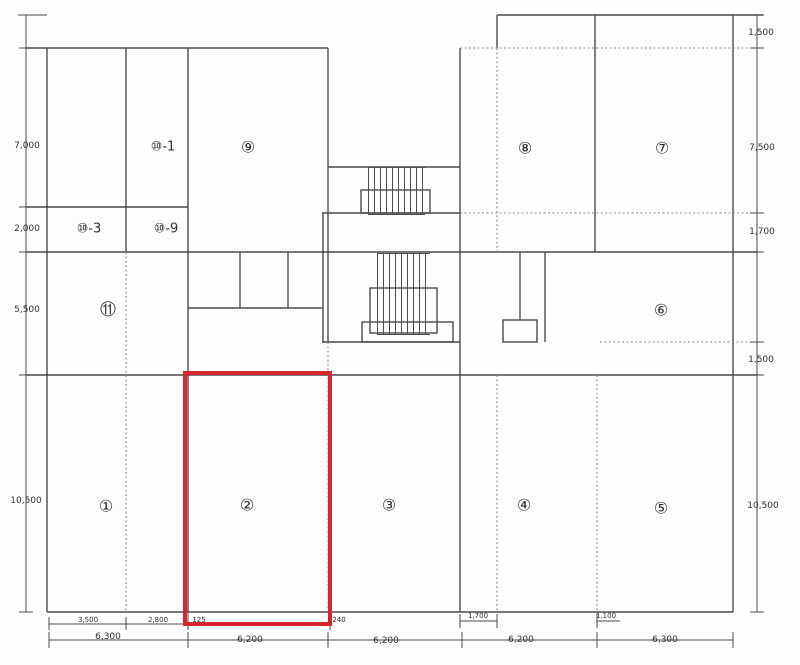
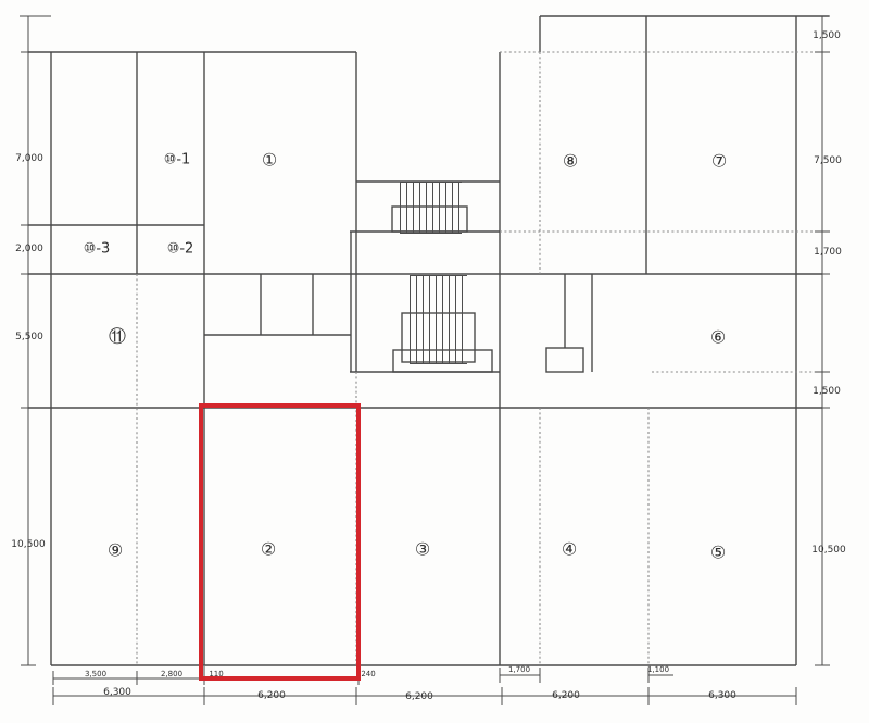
- ①
+ ⑨
  ②
  ③
  ④
  ⑤
  ⑥
  ⑦
  ⑧
- ⑨
+ ①
  ⑩-1
- ⑩-9
+ ⑩-2
  ⑩-3
  ⑪
  7,000
  2,000
  5,500
  10,500
  1,500
  7,500
  1,700
  1,500
  10,500
  3,500
  2,800
- 125
+ 110
  240
  1,700
  1,100
  6,300
  6,200
  6,200
  6,200
  6,300
